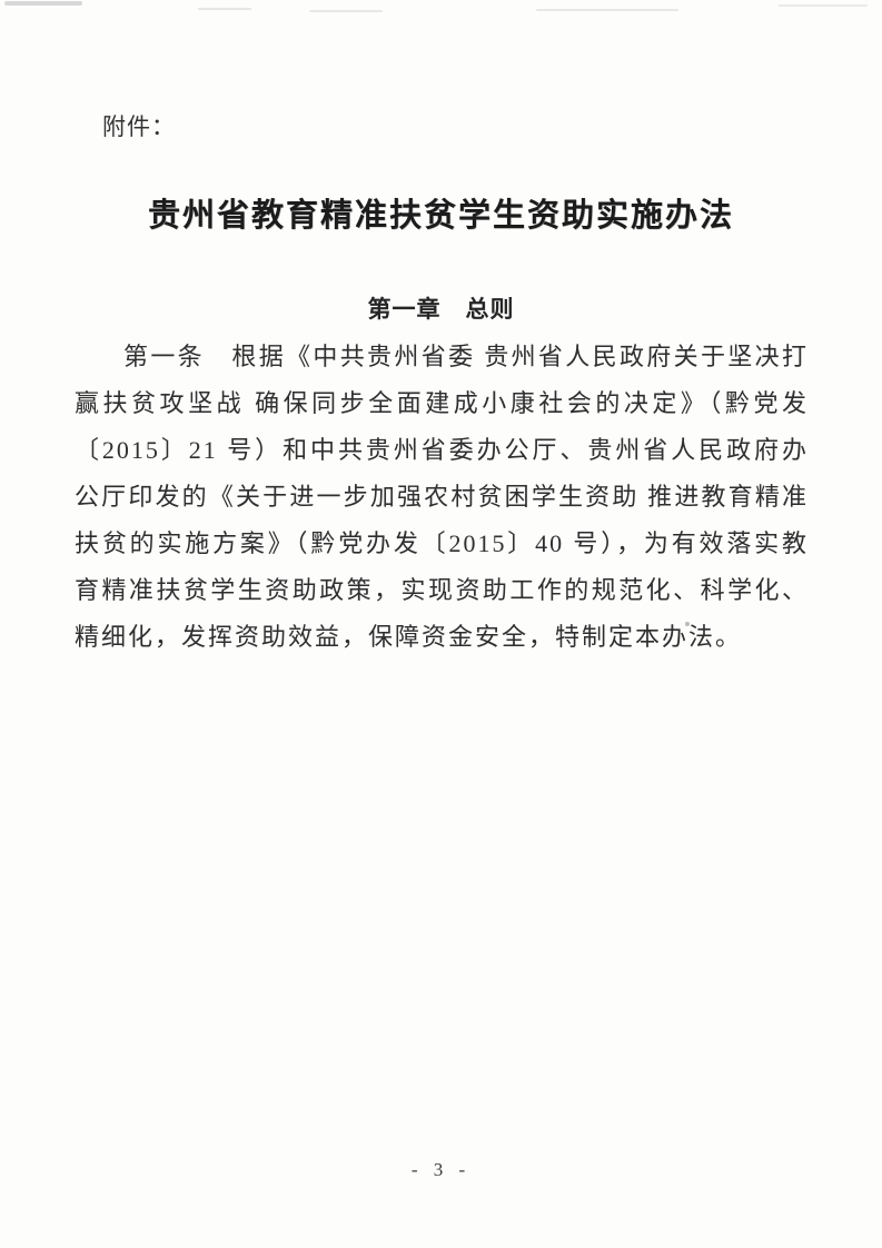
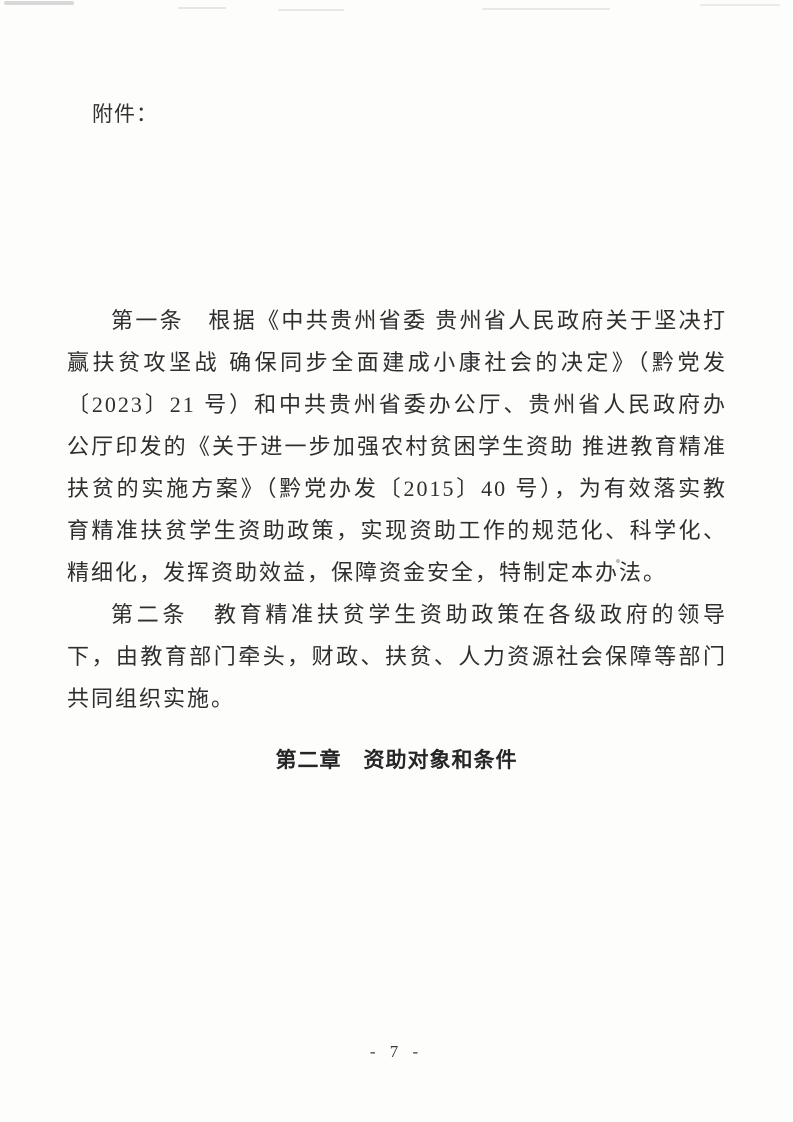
  附件：
- 贵州省教育精准扶贫学生资助实施办法
- 第一章 总则
- 第一条 根据《中共贵州省委 贵州省人民政府关于坚决打赢扶贫攻坚战 确保同步全面建成小康社会的决定》（黔党发〔2015〕21 号）和中共贵州省委办公厅、贵州省人民政府办公厅印发的《关于进一步加强农村贫困学生资助 推进教育精准扶贫的实施方案》（黔党办发〔2015〕40 号），为有效落实教育精准扶贫学生资助政策，实现资助工作的规范化、科学化、精细化，发挥资助效益，保障资金安全，特制定本办法。
+ 第一条 根据《中共贵州省委 贵州省人民政府关于坚决打赢扶贫攻坚战 确保同步全面建成小康社会的决定》（黔党发〔2023〕21 号）和中共贵州省委办公厅、贵州省人民政府办公厅印发的《关于进一步加强农村贫困学生资助 推进教育精准扶贫的实施方案》（黔党办发〔2015〕40 号），为有效落实教育精准扶贫学生资助政策，实现资助工作的规范化、科学化、精细化，发挥资助效益，保障资金安全，特制定本办法。
+ 第二条 教育精准扶贫学生资助政策在各级政府的领导下，由教育部门牵头，财政、扶贫、人力资源社会保障等部门共同组织实施。
+ 第二章 资助对象和条件
- - 3 -
+ - 7 -
